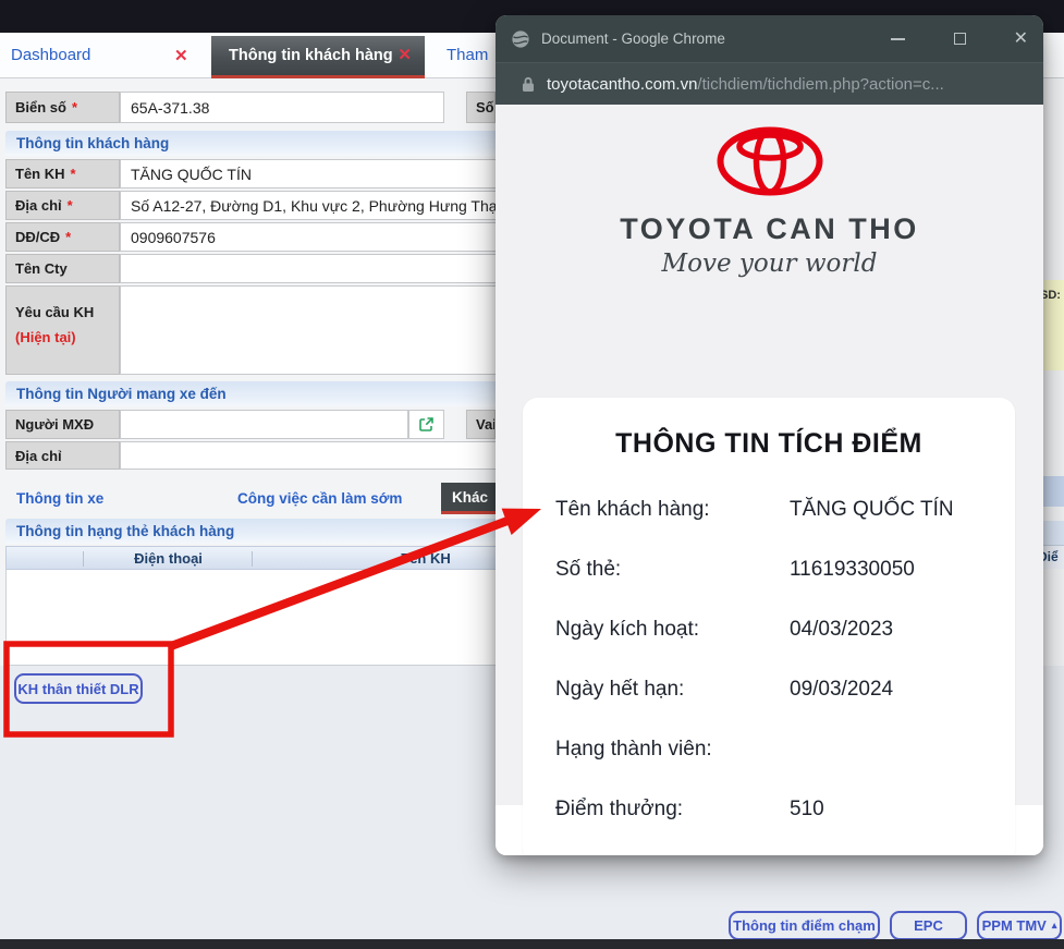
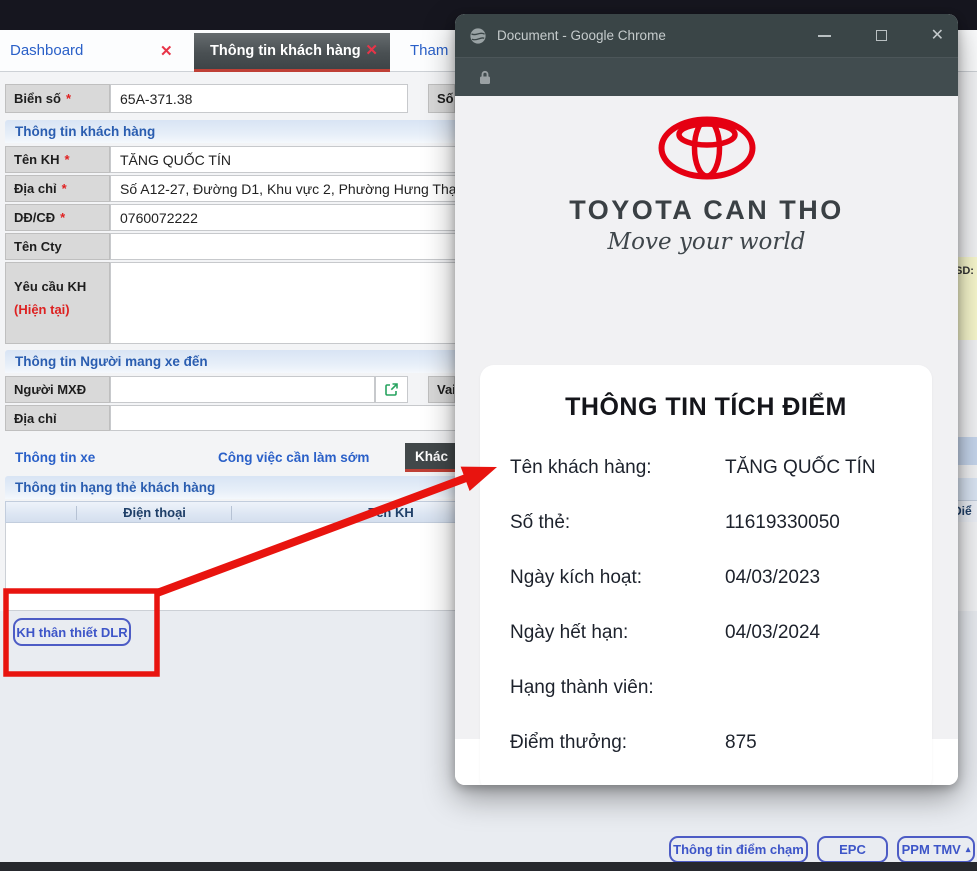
  Dashboard
  ✕
  Thông tin khách hàng
  ✕
  Tham
  Biển số
  *
  65A-371.38
  Thông tin khách hàng
  Tên KH
  *
  TĂNG QUỐC TÍN
  Địa chỉ
  *
  Số A12-27, Đường D1, Khu vực 2, Phường Hưng Thạ
  DĐ/CĐ
  *
- 0909607576
+ 0760072222
  Tên Cty
  Yêu cầu KH
  (Hiện tại)
  Thông tin Người mang xe đến
  Người MXĐ
  Vai
  Địa chỉ
  Thông tin xe
  Công việc cần làm sớm
  Khác
  Thông tin hạng thẻ khách hàng
  Điện thoại
  KH thân thiết DLR
  SD:
  Thông tin điểm chạm
  EPC
  PPM TMV
  ▴
  Document - Google Chrome
  ✕
- toyotacantho.com.vn/tichdiem/tichdiem.php?action=c...
  TOYOTA CAN THO
  Move your world
  THÔNG TIN TÍCH ĐIỂM
  Tên khách hàng:
  TĂNG QUỐC TÍN
  Số thẻ:
  11619330050
  Ngày kích hoạt:
  04/03/2023
  Ngày hết hạn:
- 09/03/2024
+ 04/03/2024
  Hạng thành viên:
  Điểm thưởng:
- 510
+ 875
